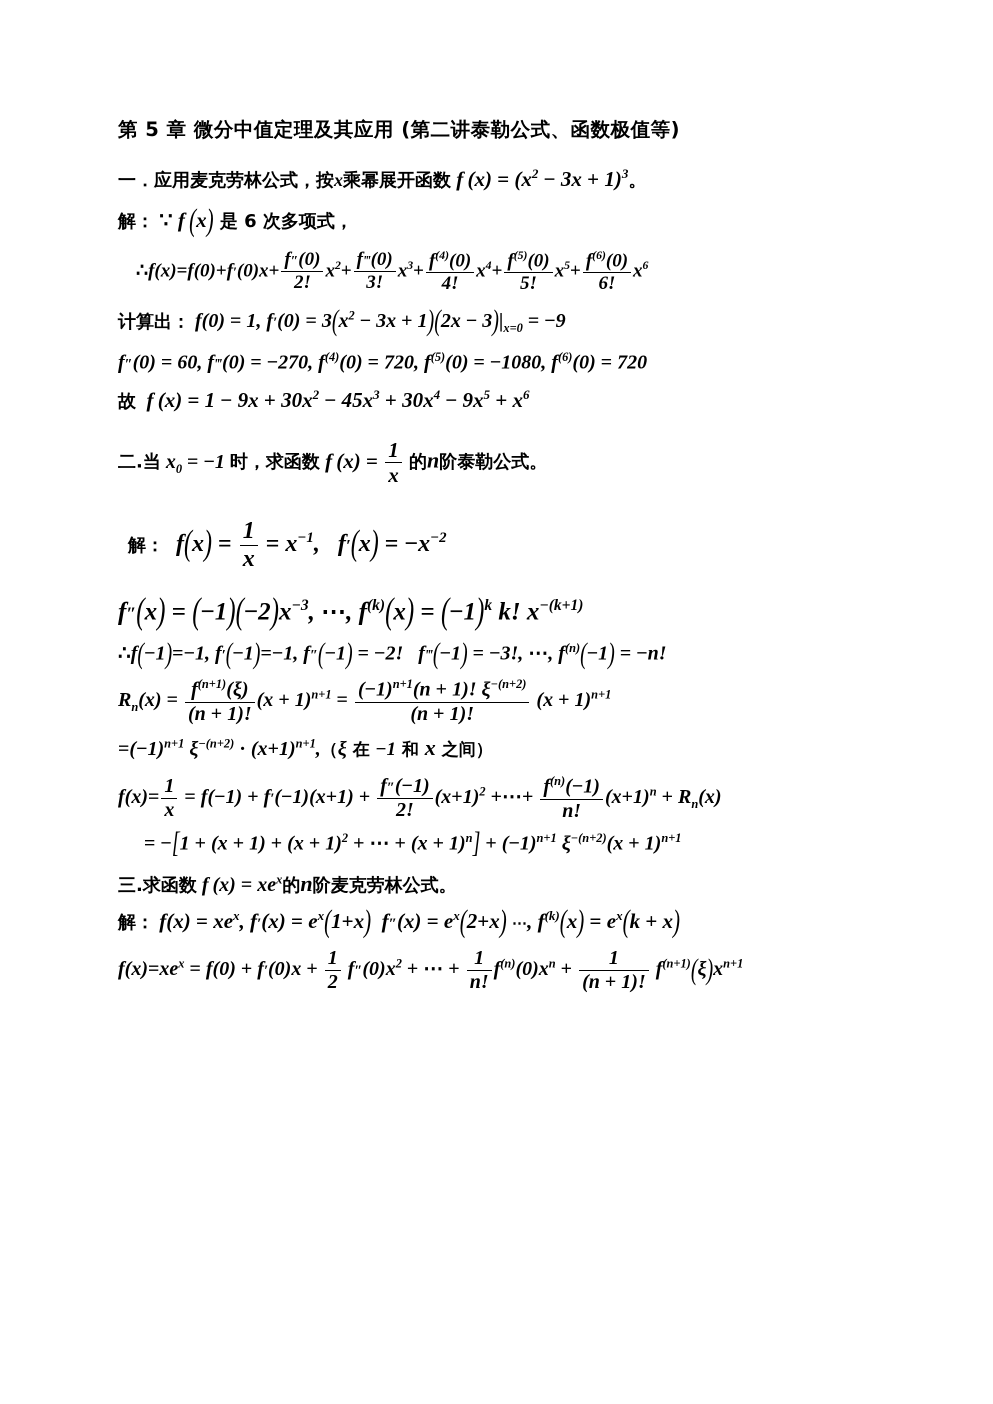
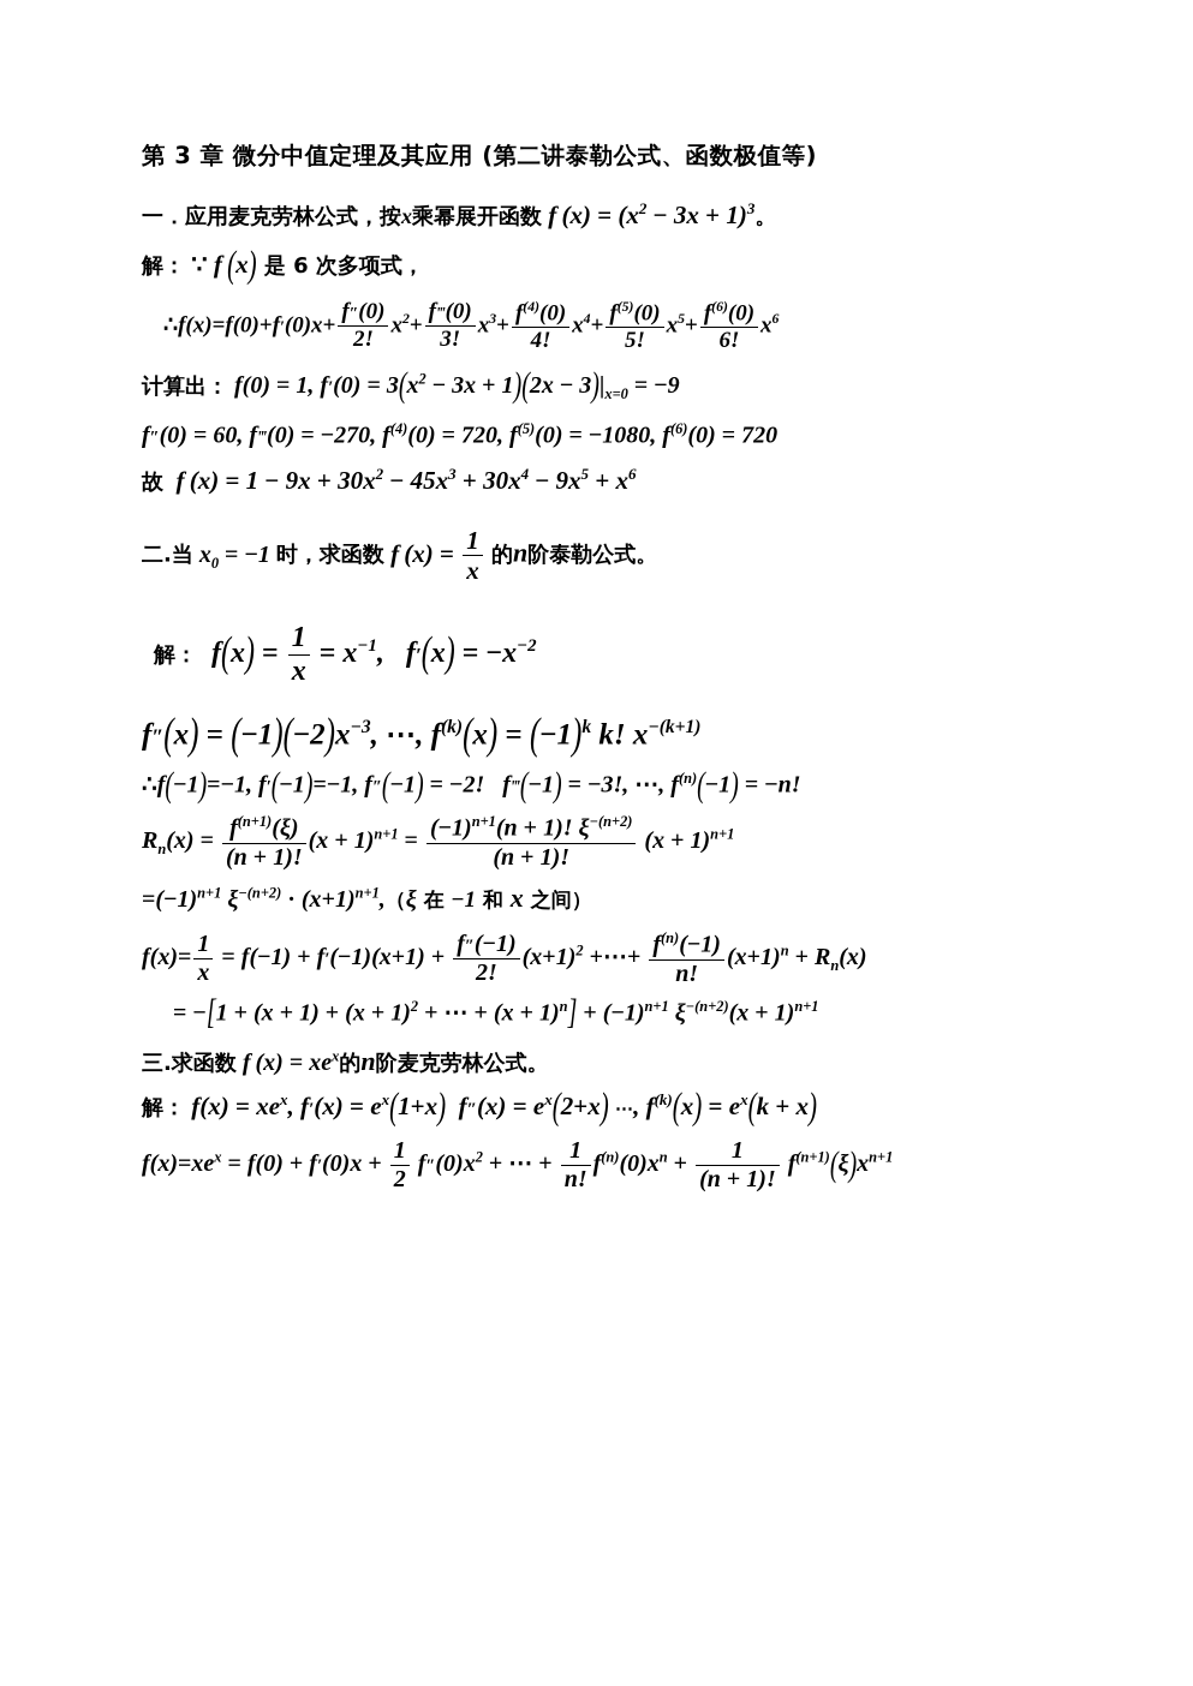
- 第 5 章 微分中值定理及其应用 (第二讲泰勒公式、函数极值等)
+ 第 3 章 微分中值定理及其应用 (第二讲泰勒公式、函数极值等)
  一．应用麦克劳林公式，按x乘幂展开函数 f (x) = (x2 − 3x + 1)3。
  解： ∵ f (x) 是 6 次多项式，
  ∴f(x)=f(0)+f′(0)x+
  f″(0)
  2!
  x2+
  f‴(0)
  3!
  x3+
  f(4)(0)
  4!
  x4+
  f(5)(0)
  5!
  x5+
  f(6)(0)
  6!
  x6
  计算出： f(0) = 1, f′(0) = 3(x2 − 3x + 1)(2x − 3)|x=0 = −9
  f″(0) = 60, f‴(0) = −270, f(4)(0) = 720, f(5)(0) = −1080, f(6)(0) = 720
  故 f (x) = 1 − 9x + 30x2 − 45x3 + 30x4 − 9x5 + x6
  二.当 x0 = −1 时，求函数 f (x) =
  1
  x
  的n阶泰勒公式。
  解： f(x) =
  1
  x
  = x−1, f′(x) = −x−2
  f″(x) = (−1)(−2)x−3, ⋯, f(k)(x) = (−1)k k! x−(k+1)
  ∴f(−1)=−1, f′(−1)=−1, f″(−1) = −2! f‴(−1) = −3!, ⋯, f(n)(−1) = −n!
  Rn(x) =
  f(n+1)(ξ)
  (n + 1)!
  (x + 1)n+1 =
  (−1)n+1(n + 1)! ξ−(n+2)
  (n + 1)!
  (x + 1)n+1
  =(−1)n+1 ξ−(n+2) · (x+1)n+1,（ξ 在 −1 和 x 之间）
  f(x)=
  1
  x
  = f(−1) + f′(−1)(x+1) +
  f″(−1)
  2!
  (x+1)2 +⋯+
  f(n)(−1)
  n!
  (x+1)n + Rn(x)
  = −[1 + (x + 1) + (x + 1)2 + ⋯ + (x + 1)n] + (−1)n+1 ξ−(n+2)(x + 1)n+1
  三.求函数 f (x) = xex的n阶麦克劳林公式。
  解： f(x) = xex, f′(x) = ex(1+x) f″(x) = ex(2+x) ⋯, f(k)(x) = ex(k + x)
  f(x)=xex = f(0) + f′(0)x +
  1
  2
  f″(0)x2 + ⋯ +
  1
  n!
  f(n)(0)xn +
  1
  (n + 1)!
  f(n+1)(ξ)xn+1
